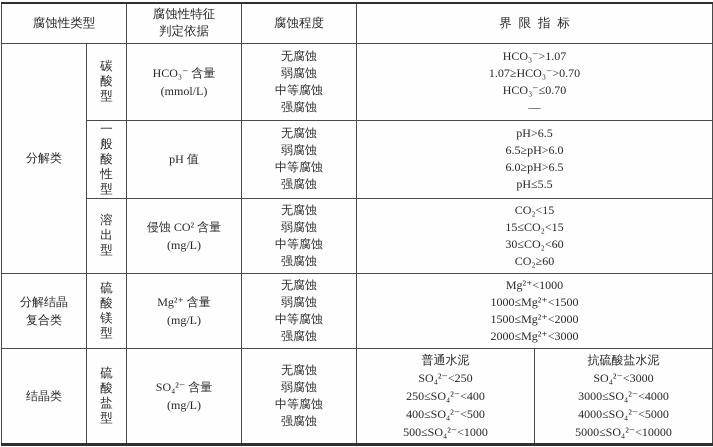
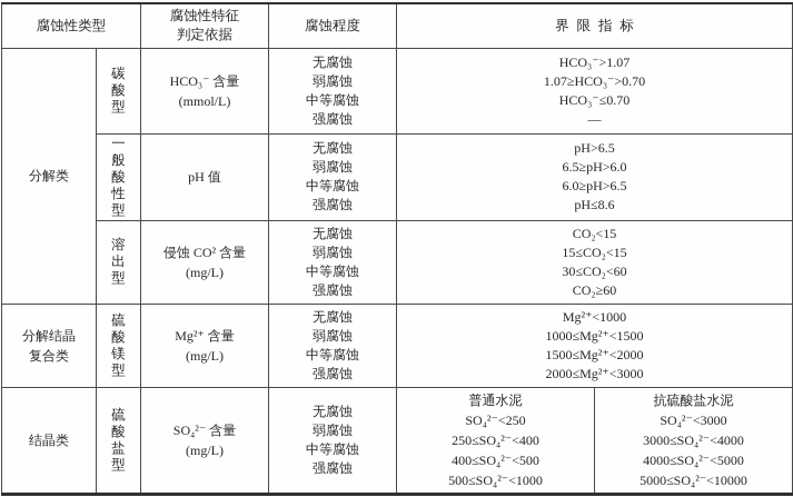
  腐蚀性类型	腐蚀性特征 判定依据	腐蚀程度	界限指标
  分解类	碳酸型	HCO₃⁻ 含量 (mmol/L)	无腐蚀 弱腐蚀 中等腐蚀 强腐蚀	HCO₃⁻>1.07 1.07≥HCO₃⁻>0.70 HCO₃⁻≤0.70 —
- 一般酸性型	pH 值	无腐蚀 弱腐蚀 中等腐蚀 强腐蚀	pH>6.5 6.5≥pH>6.0 6.0≥pH>6.5 pH≤5.5
+ 一般酸性型	pH 值	无腐蚀 弱腐蚀 中等腐蚀 强腐蚀	pH>6.5 6.5≥pH>6.0 6.0≥pH>6.5 pH≤8.6
  溶出型	侵蚀 CO² 含量 (mg/L)	无腐蚀 弱腐蚀 中等腐蚀 强腐蚀	CO₂<15 15≤CO₂<15 30≤CO₂<60 CO₂≥60
  分解结晶 复合类	硫酸镁型	Mg²⁺ 含量 (mg/L)	无腐蚀 弱腐蚀 中等腐蚀 强腐蚀	Mg²⁺<1000 1000≤Mg²⁺<1500 1500≤Mg²⁺<2000 2000≤Mg²⁺<3000
  结晶类	硫酸盐型	SO₄²⁻ 含量 (mg/L)	无腐蚀 弱腐蚀 中等腐蚀 强腐蚀	普通水泥 SO₄²⁻<250 250≤SO₄²⁻<400 400≤SO₄²⁻<500 500≤SO₄²⁻<1000	抗硫酸盐水泥 SO₄²⁻<3000 3000≤SO₄²⁻<4000 4000≤SO₄²⁻<5000 5000≤SO₄²⁻<10000
